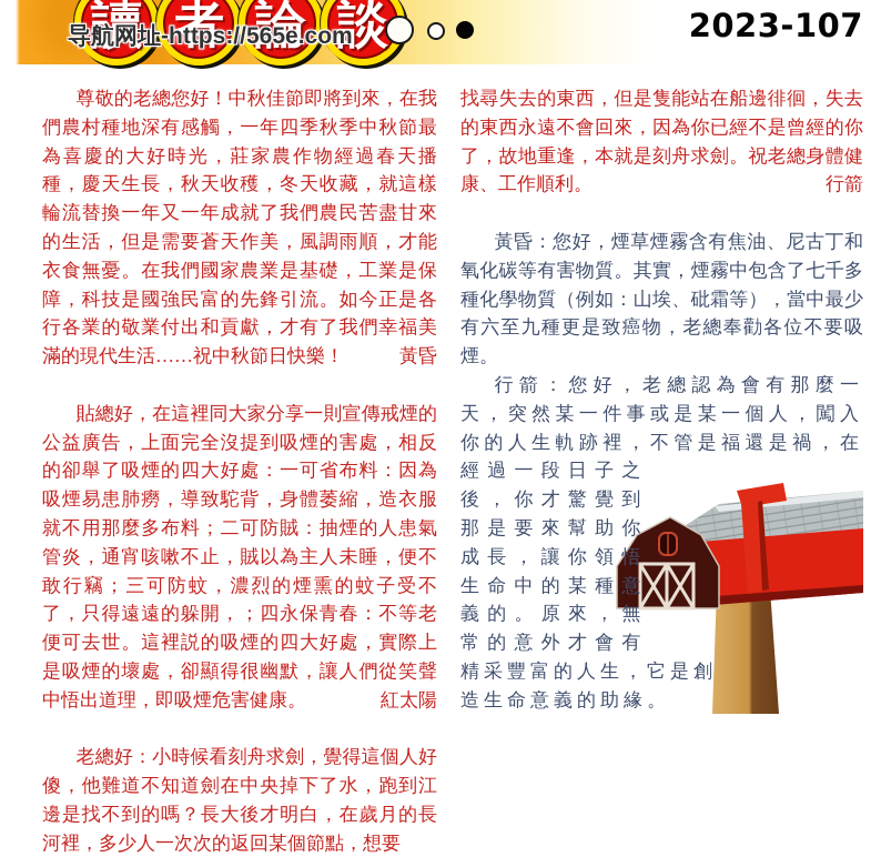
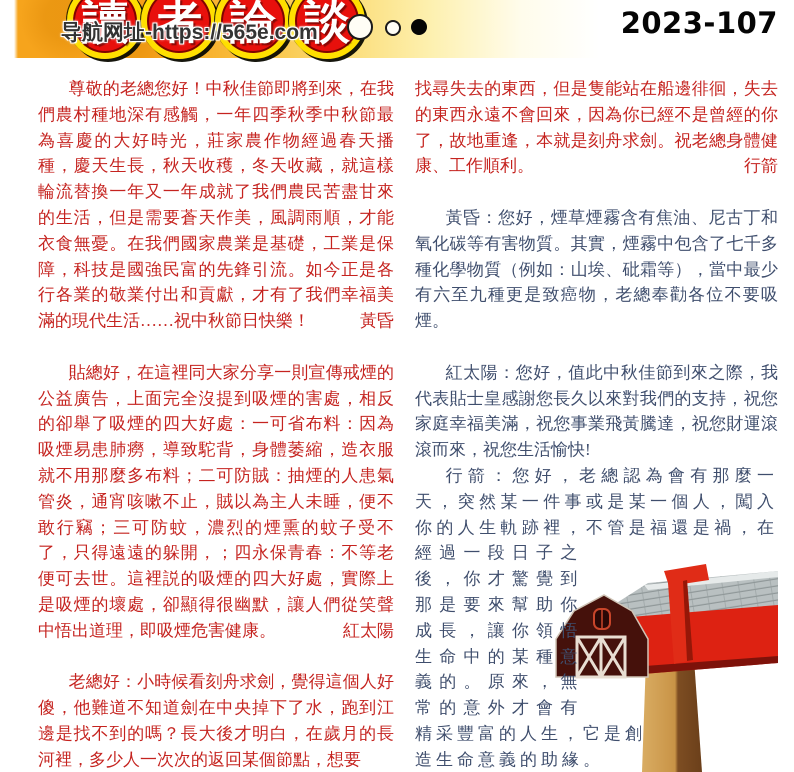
  讀
  者
  論
  談
  导航网址-https://565e.com
  2023-107
  尊敬的老總您好！中秋佳節即將到來，在我們農村種地深有感觸，一年四季秋季中秋節最為喜慶的大好時光，莊家農作物經過春天播種，慶天生長，秋天收穫，冬天收藏，就這樣輪流替換一年又一年成就了我們農民苦盡甘來的生活，但是需要蒼天作美，風調雨順，才能衣食無憂。在我們國家農業是基礎，工業是保障，科技是國強民富的先鋒引流。如今正是各行各業的敬業付出和貢獻，才有了我們幸福美滿的現代生活……祝中秋節日快樂！
  黃昏
  貼總好，在這裡同大家分享一則宣傳戒煙的公益廣告，上面完全沒提到吸煙的害處，相反的卻舉了吸煙的四大好處：一可省布料：因為吸煙易患肺癆，導致駝背，身體萎縮，造衣服就不用那麼多布料；二可防賊：抽煙的人患氣管炎，通宵咳嗽不止，賊以為主人未睡，便不敢行竊；三可防蚊，濃烈的煙熏的蚊子受不了，只得遠遠的躲開，；四永保青春：不等老便可去世。這裡説的吸煙的四大好處，實際上是吸煙的壞處，卻顯得很幽默，讓人們從笑聲中悟出道理，即吸煙危害健康。
  紅太陽
  老總好：小時候看刻舟求劍，覺得這個人好傻，他難道不知道劍在中央掉下了水，跑到江邊是找不到的嗎？長大後才明白，在歲月的長河裡，多少人一次次的返回某個節點，想要
  找尋失去的東西，但是隻能站在船邊徘徊，失去的東西永遠不會回來，因為你已經不是曾經的你了，故地重逢，本就是刻舟求劍。祝老總身體健康、工作順利。
  行箭
  黃昏：您好，煙草煙霧含有焦油、尼古丁和氧化碳等有害物質。其實，煙霧中包含了七千多種化學物質（例如：山埃、砒霜等），當中最少有六至九種更是致癌物，老總奉勸各位不要吸煙。
+ 紅太陽：您好，值此中秋佳節到來之際，我代表貼士皇感謝您長久以來對我們的支持，祝您家庭幸福美滿，祝您事業飛黃騰達，祝您財運滾滾而來，祝您生活愉快!
  行箭：您好，老總認為會有那麼一天，突然某一件事或是某一個人，闖入你的人生軌跡裡，不管是福還是禍，在經過一段日子之後，你才驚覺到那是要來幫助你成長，讓你領悟生命中的某種意義的。原來，無常的意外才會有精采豐富的人生，它是創造生命意義的助緣。
